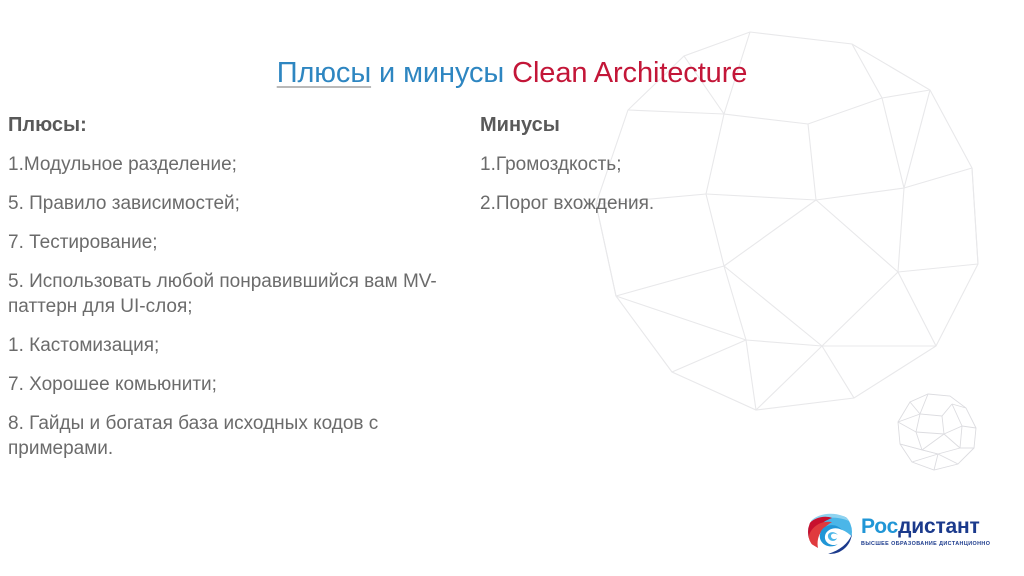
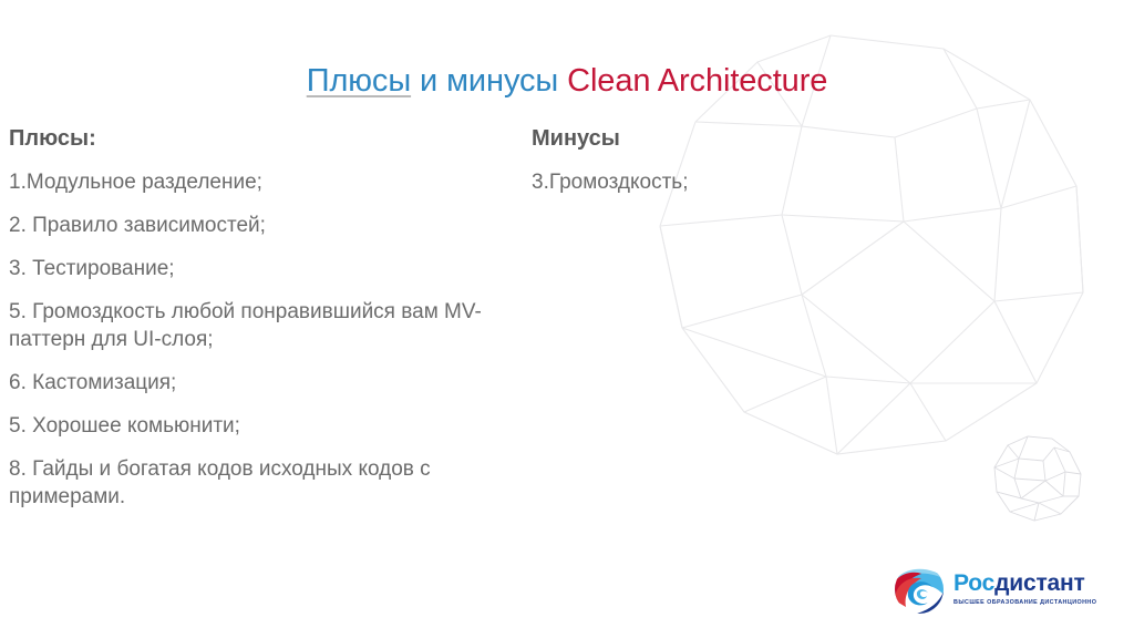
  Плюсы и минусы Clean Architecture
  Плюсы:
  1.Модульное разделение;
- 5. Правило зависимостей;
+ 2. Правило зависимостей;
- 7. Тестирование;
+ 3. Тестирование;
- 5. Использовать любой понравившийся вам MV-паттерн для UI-слоя;
+ 5. Громоздкость любой понравившийся вам MV-паттерн для UI-слоя;
- 1. Кастомизация;
+ 6. Кастомизация;
- 7. Хорошее комьюнити;
+ 5. Хорошее комьюнити;
- 8. Гайды и богатая база исходных кодов с примерами.
+ 8. Гайды и богатая кодов исходных кодов с примерами.
  Минусы
- 1.Громоздкость;
+ 3.Громоздкость;
- 2.Порог вхождения.
  Росдистант
